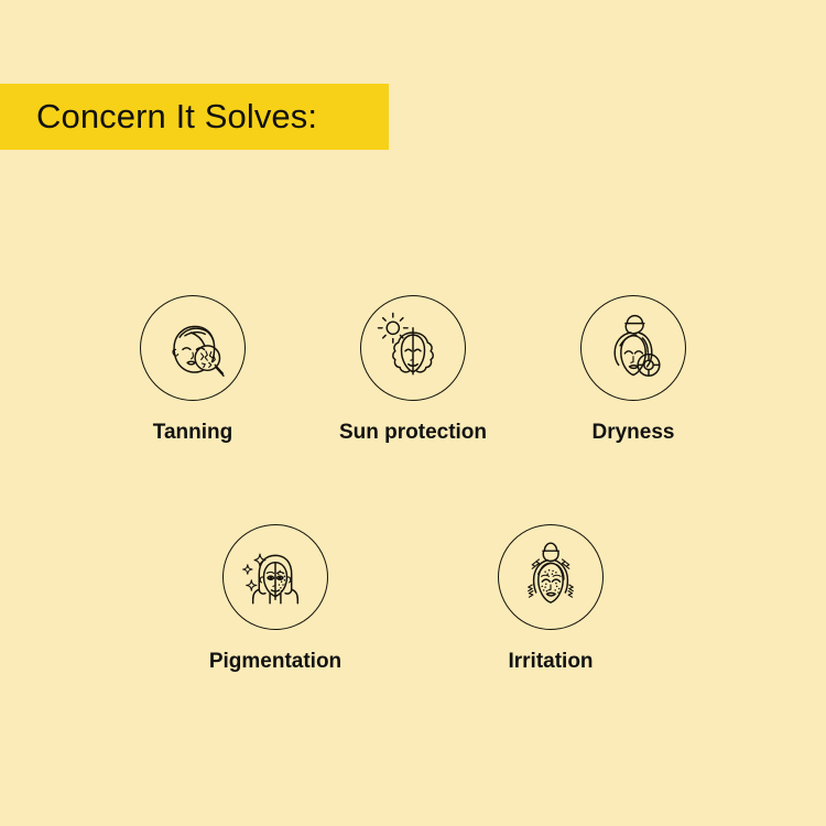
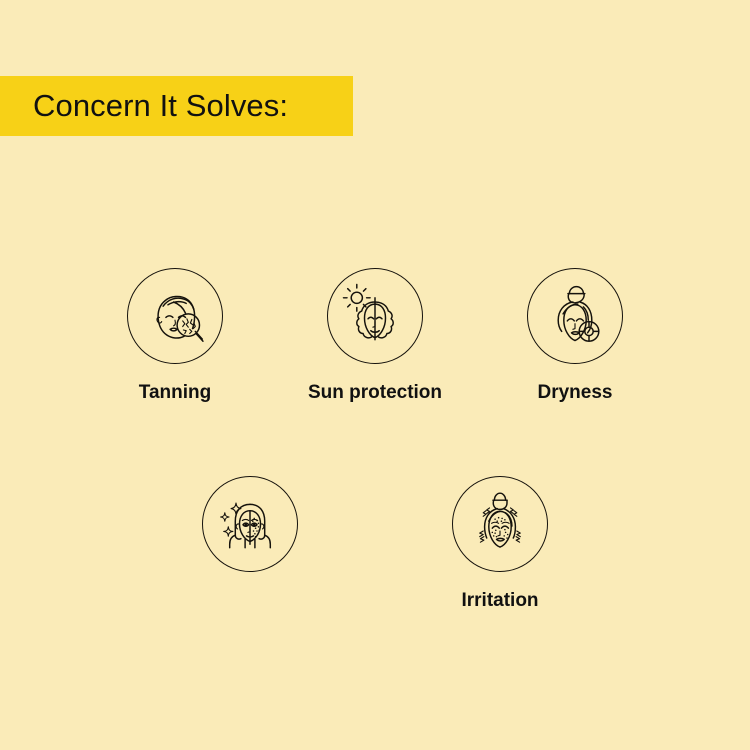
  Concern It Solves:
  Tanning
  Sun protection
  Dryness
- Pigmentation
  Irritation
